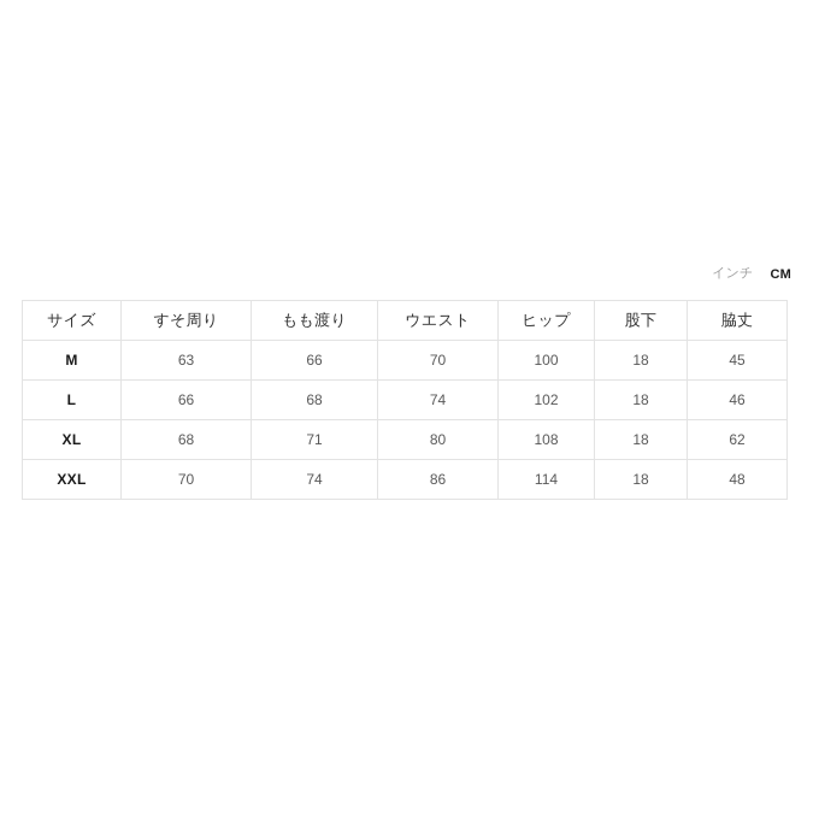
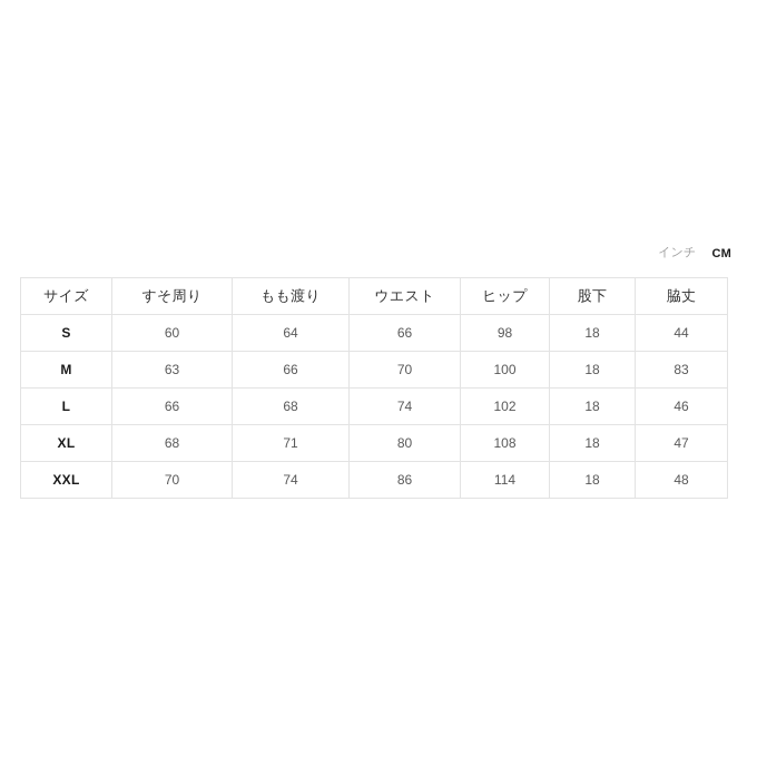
  インチ
  CM
  サイズ	すそ周り	もも渡り	ウエスト	ヒップ	股下	脇丈
+ S	60	64	66	98	18	44
- M	63	66	70	100	18	45
+ M	63	66	70	100	18	83
  L	66	68	74	102	18	46
- XL	68	71	80	108	18	62
+ XL	68	71	80	108	18	47
  XXL	70	74	86	114	18	48
